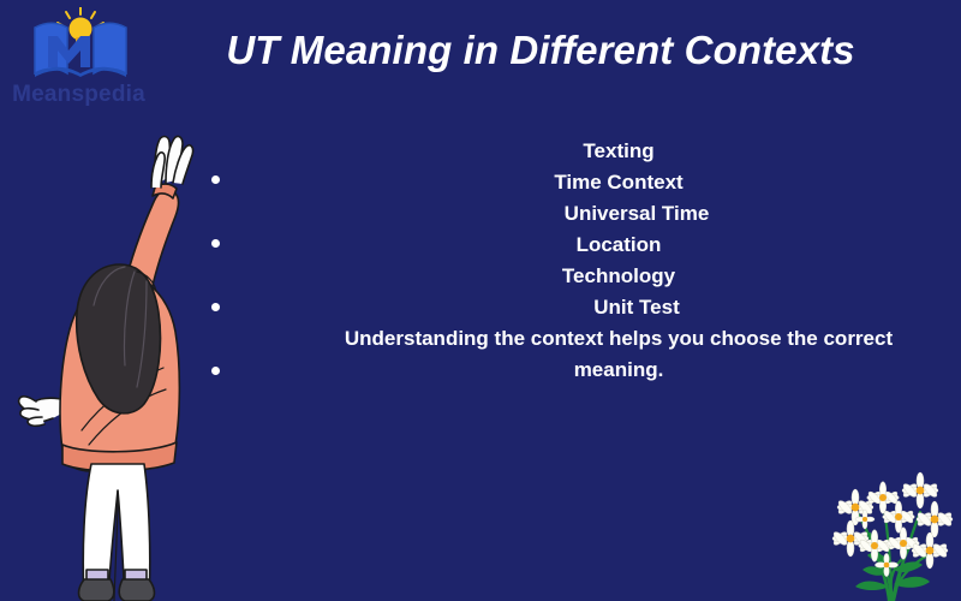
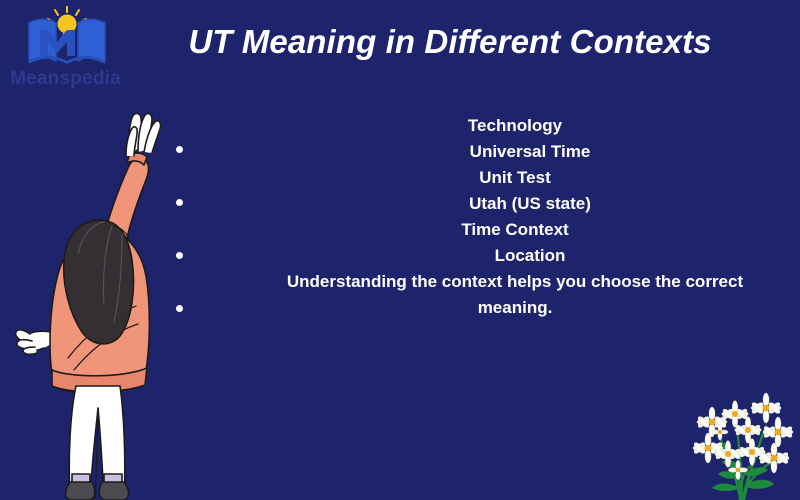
  Meanspedia
  UT Meaning in Different Contexts
- Texting
- Time Context
+ Technology
  Universal Time
- Location
+ Unit Test
+ Utah (US state)
- Technology
+ Time Context
- Unit Test
+ Location
  Understanding the context helps you choose the correct meaning.
